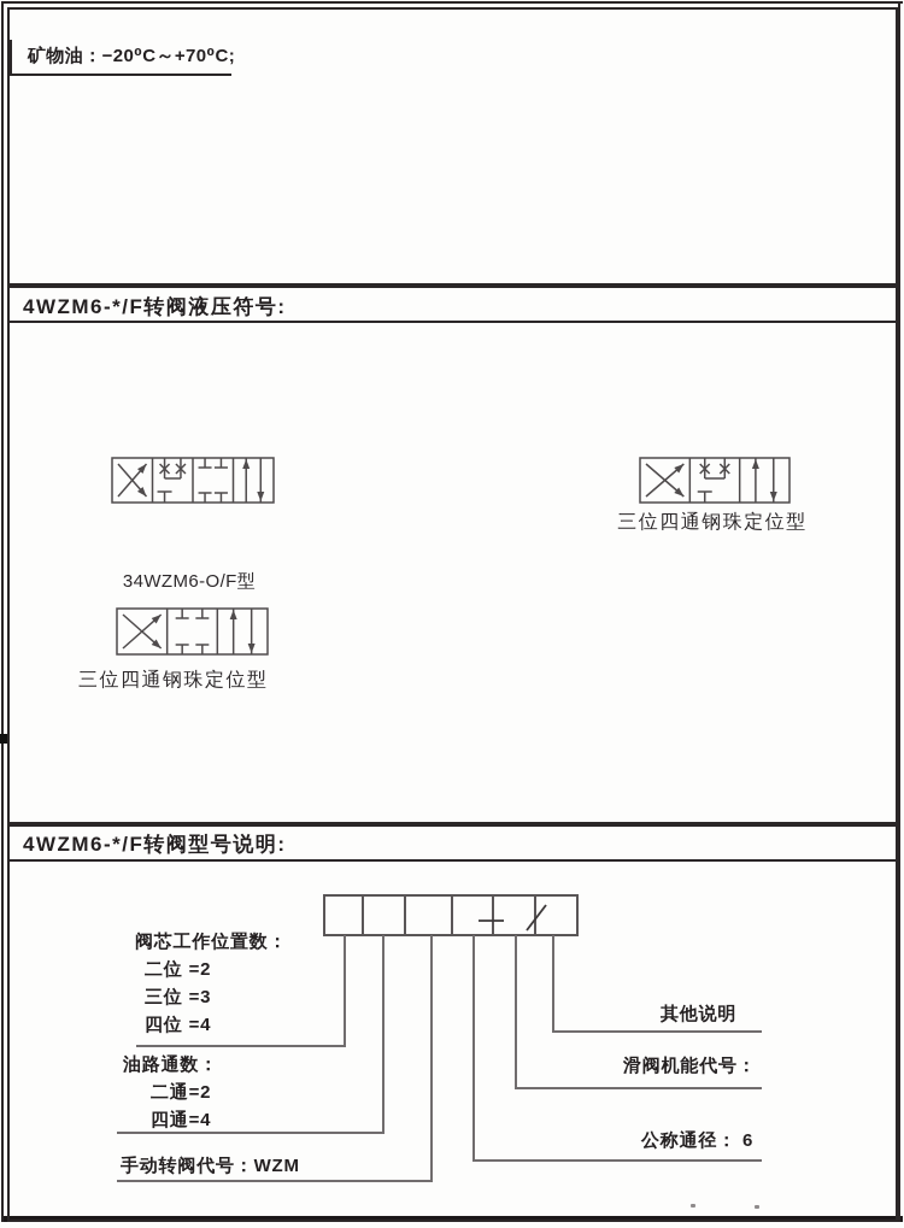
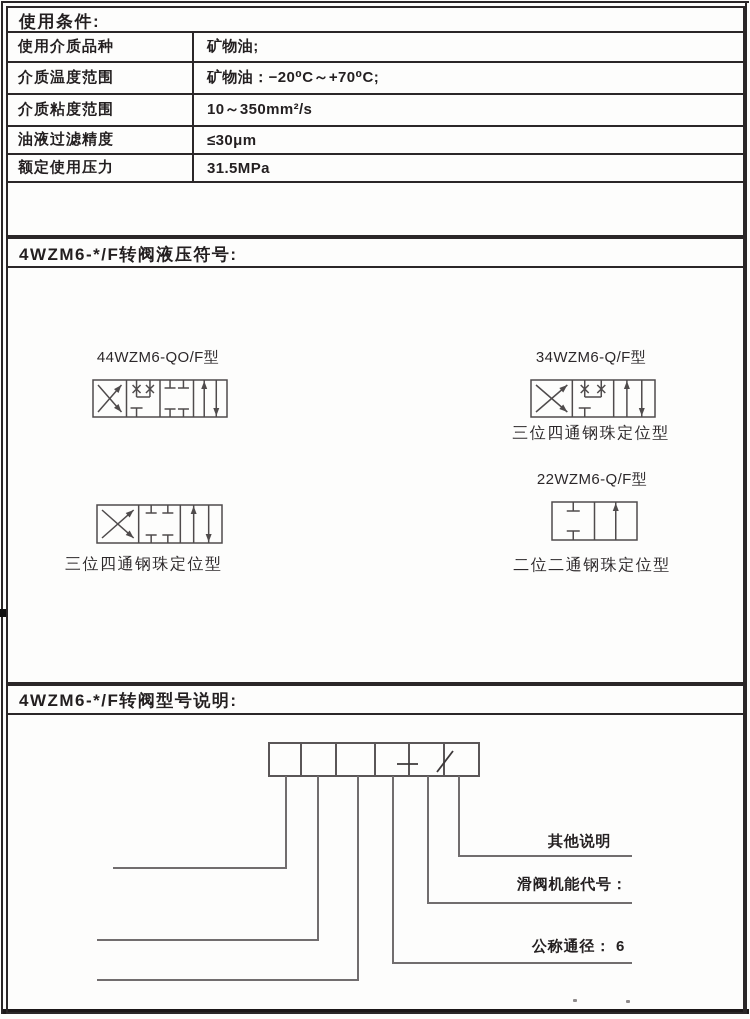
+ 使用条件:
+ 使用介质品种
+ 矿物油;
+ 介质温度范围
  矿物油：−20⁰C～+70⁰C;
+ 介质粘度范围
+ 10～350mm²/s
+ 油液过滤精度
+ ≤30μm
+ 额定使用压力
+ 31.5MPa
  4WZM6-*/F转阀液压符号:
+ 44WZM6-QO/F型
+ 34WZM6-Q/F型
  三位四通钢珠定位型
- 34WZM6-O/F型
  三位四通钢珠定位型
+ 22WZM6-Q/F型
+ 二位二通钢珠定位型
  4WZM6-*/F转阀型号说明:
- 阀芯工作位置数：
- 二位 =2
- 三位 =3
- 四位 =4
- 油路通数：
- 二通=2
- 四通=4
- 手动转阀代号：WZM
  其他说明
  滑阀机能代号：
  公称通径： 6
